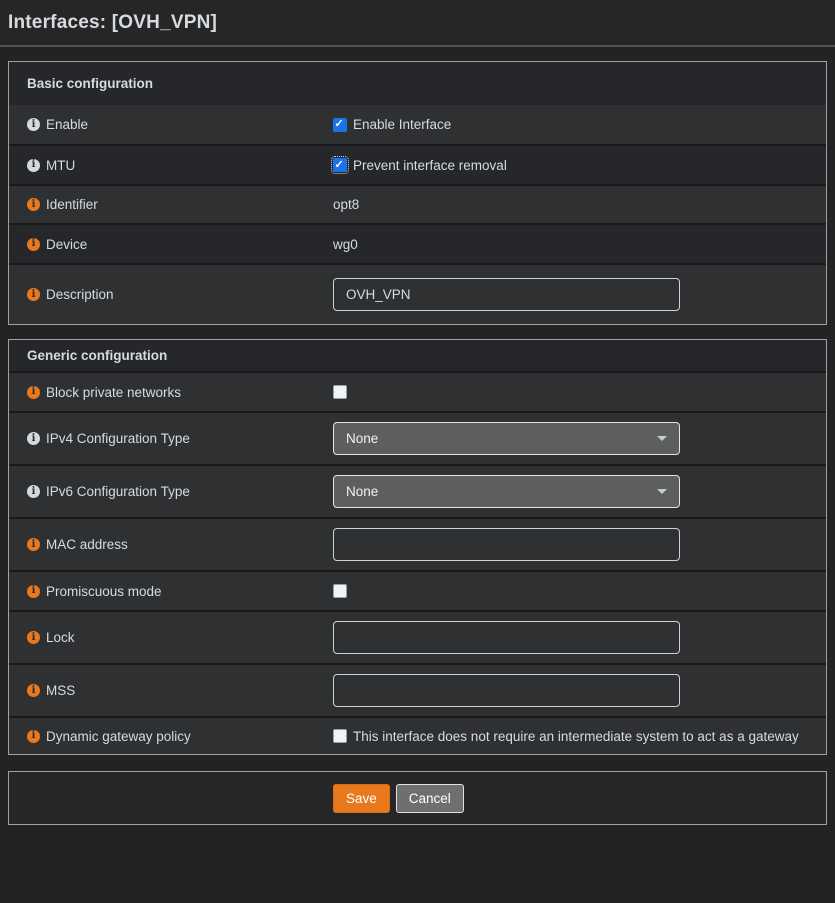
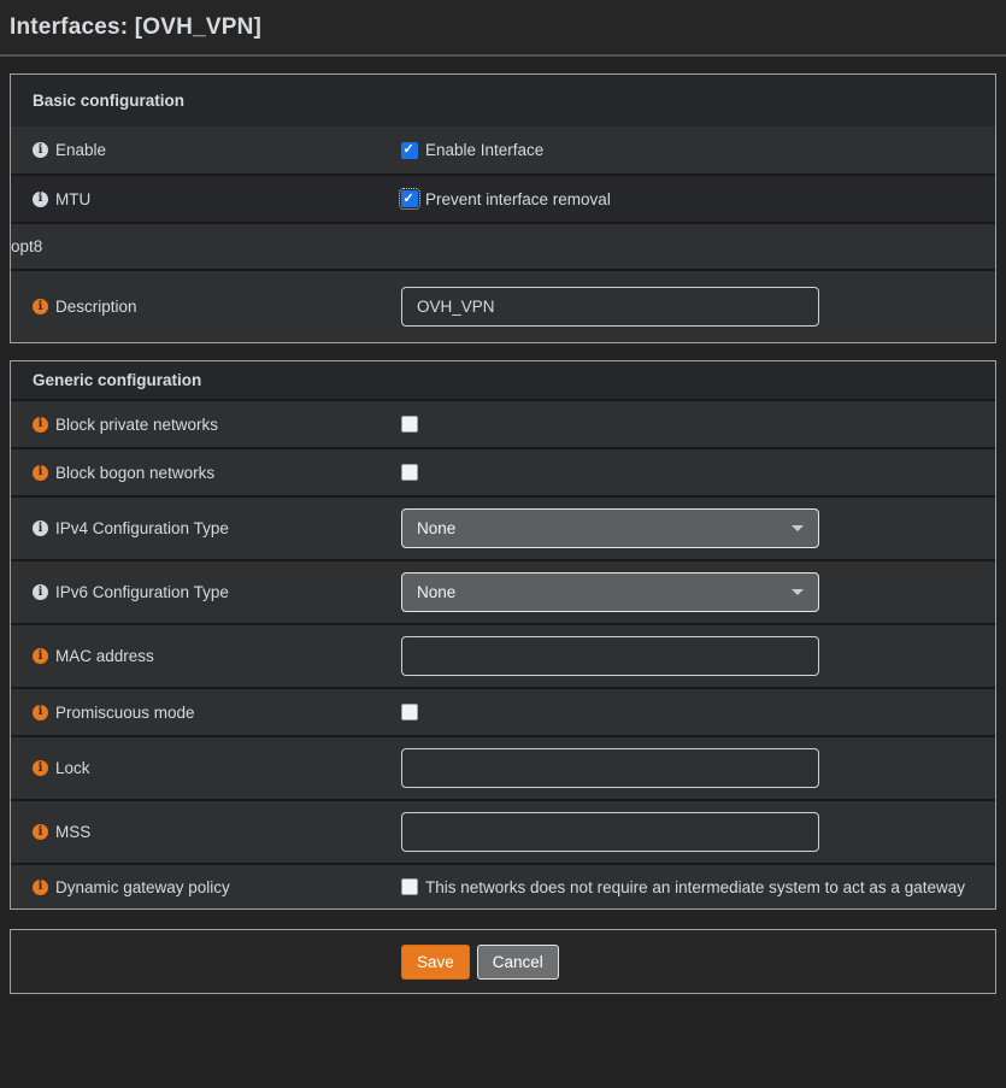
  Interfaces: [OVH_VPN]
  Basic configuration
  Enable
  Enable Interface
  MTU
  Prevent interface removal
- Identifier
  opt8
- Device
- wg0
  Description
  OVH_VPN
  Generic configuration
  Block private networks
+ Block bogon networks
  IPv4 Configuration Type
  None
  IPv6 Configuration Type
  None
  MAC address
  Promiscuous mode
  Lock
  MSS
  Dynamic gateway policy
- This interface does not require an intermediate system to act as a gateway
+ This networks does not require an intermediate system to act as a gateway
  Save
  Cancel
